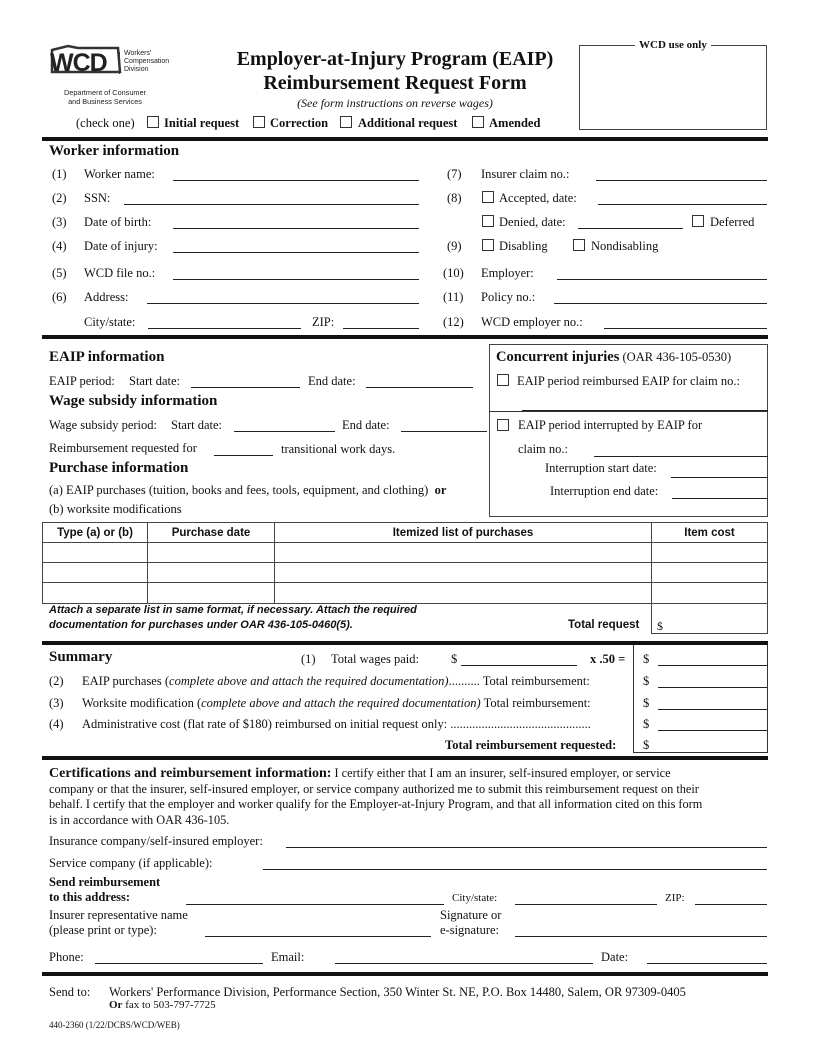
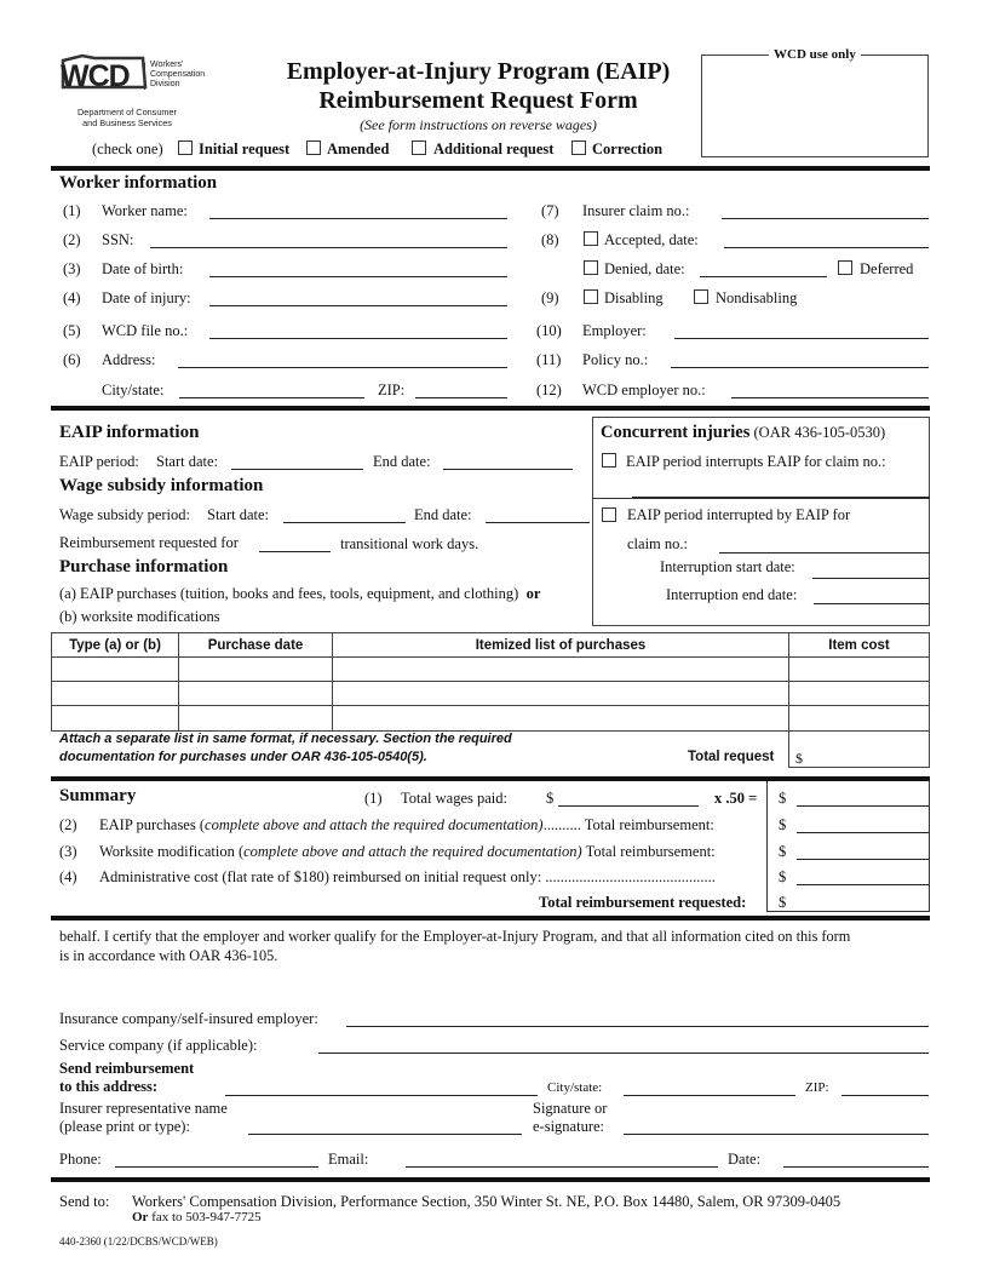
  WCD
  Department of Consumer
  and Business Services
  Employer-at-Injury Program (EAIP)
  Reimbursement Request Form
  (See form instructions on reverse wages)
  (check one)
  Initial request
- Correction
+ Amended
  Additional request
- Amended
+ Correction
  WCD use only
  Worker information
  (1)
  Worker name:
  (2)
  SSN:
  (3)
  Date of birth:
  (4)
  Date of injury:
  (5)
  WCD file no.:
  (6)
  Address:
  City/state:
  ZIP:
  (7)
  Insurer claim no.:
  (8)
  Accepted, date:
  Denied, date:
  Deferred
  (9)
  Disabling
  Nondisabling
  (10)
  Employer:
  (11)
  Policy no.:
  (12)
  WCD employer no.:
  EAIP information
  EAIP period:
  Start date:
  End date:
  Wage subsidy information
  Wage subsidy period:
  Start date:
  End date:
  Reimbursement requested for
  transitional work days.
  Purchase information
  (a) EAIP purchases (tuition, books and fees, tools, equipment, and clothing) or
  (b) worksite modifications
  Concurrent injuries (OAR 436-105-0530)
- EAIP period reimbursed EAIP for claim no.:
+ EAIP period interrupts EAIP for claim no.:
  EAIP period interrupted by EAIP for
  claim no.:
  Interruption start date:
  Interruption end date:
  Type (a) or (b)
  Purchase date
  Itemized list of purchases
  Item cost
  $
- Attach a separate list in same format, if necessary. Attach the required
+ Attach a separate list in same format, if necessary. Section the required
- documentation for purchases under OAR 436-105-0460(5).
+ documentation for purchases under OAR 436-105-0540(5).
  Total request
  Summary
  (1)
  Total wages paid:
  $
  x .50 =
  (2)
  EAIP purchases (complete above and attach the required documentation).......... Total reimbursement:
  (3)
  Worksite modification (complete above and attach the required documentation) Total reimbursement:
  (4)
  Administrative cost (flat rate of $180) reimbursed on initial request only: .............................................
  Total reimbursement requested:
  $
  $
  $
  $
  $
- Certifications and reimbursement information: I certify either that I am an insurer, self-insured employer, or service
- company or that the insurer, self-insured employer, or service company authorized me to submit this reimbursement request on their
  behalf. I certify that the employer and worker qualify for the Employer-at-Injury Program, and that all information cited on this form
  is in accordance with OAR 436-105.
  Insurance company/self-insured employer:
  Service company (if applicable):
  Send reimbursement
  to this address:
  City/state:
  ZIP:
  Insurer representative name
  (please print or type):
  Signature or
  e-signature:
  Phone:
  Email:
  Date:
  Send to:
- Workers' Performance Division, Performance Section, 350 Winter St. NE, P.O. Box 14480, Salem, OR 97309-0405
+ Workers' Compensation Division, Performance Section, 350 Winter St. NE, P.O. Box 14480, Salem, OR 97309-0405
- Or fax to 503-797-7725
+ Or fax to 503-947-7725
  440-2360 (1/22/DCBS/WCD/WEB)
